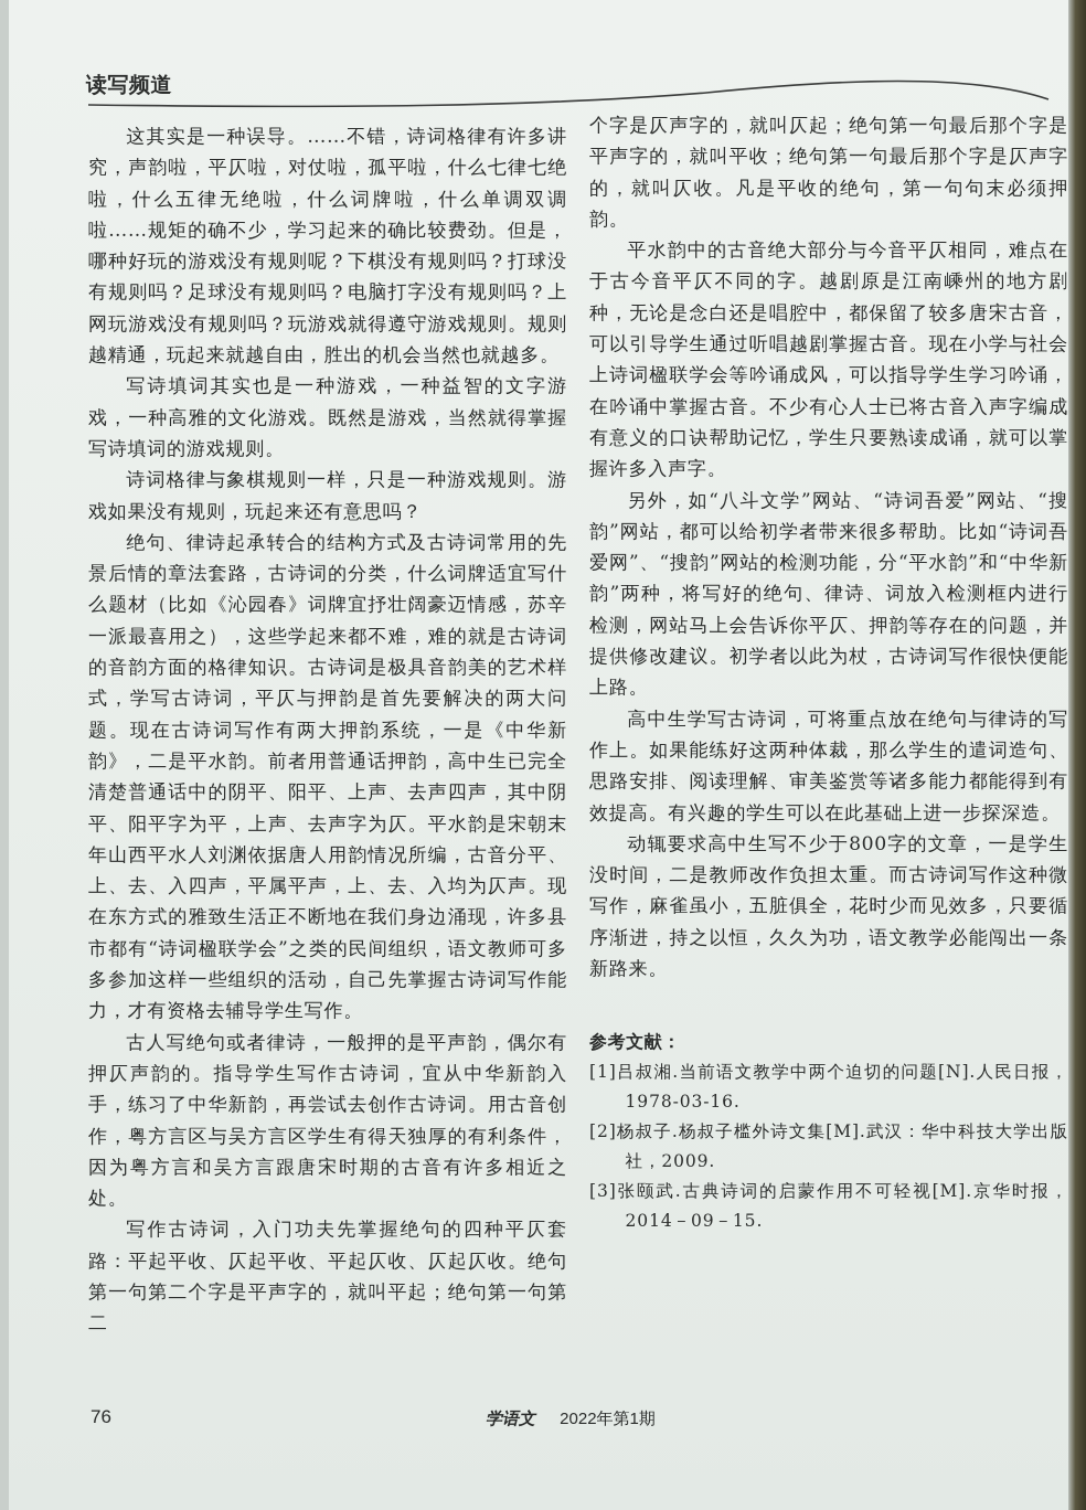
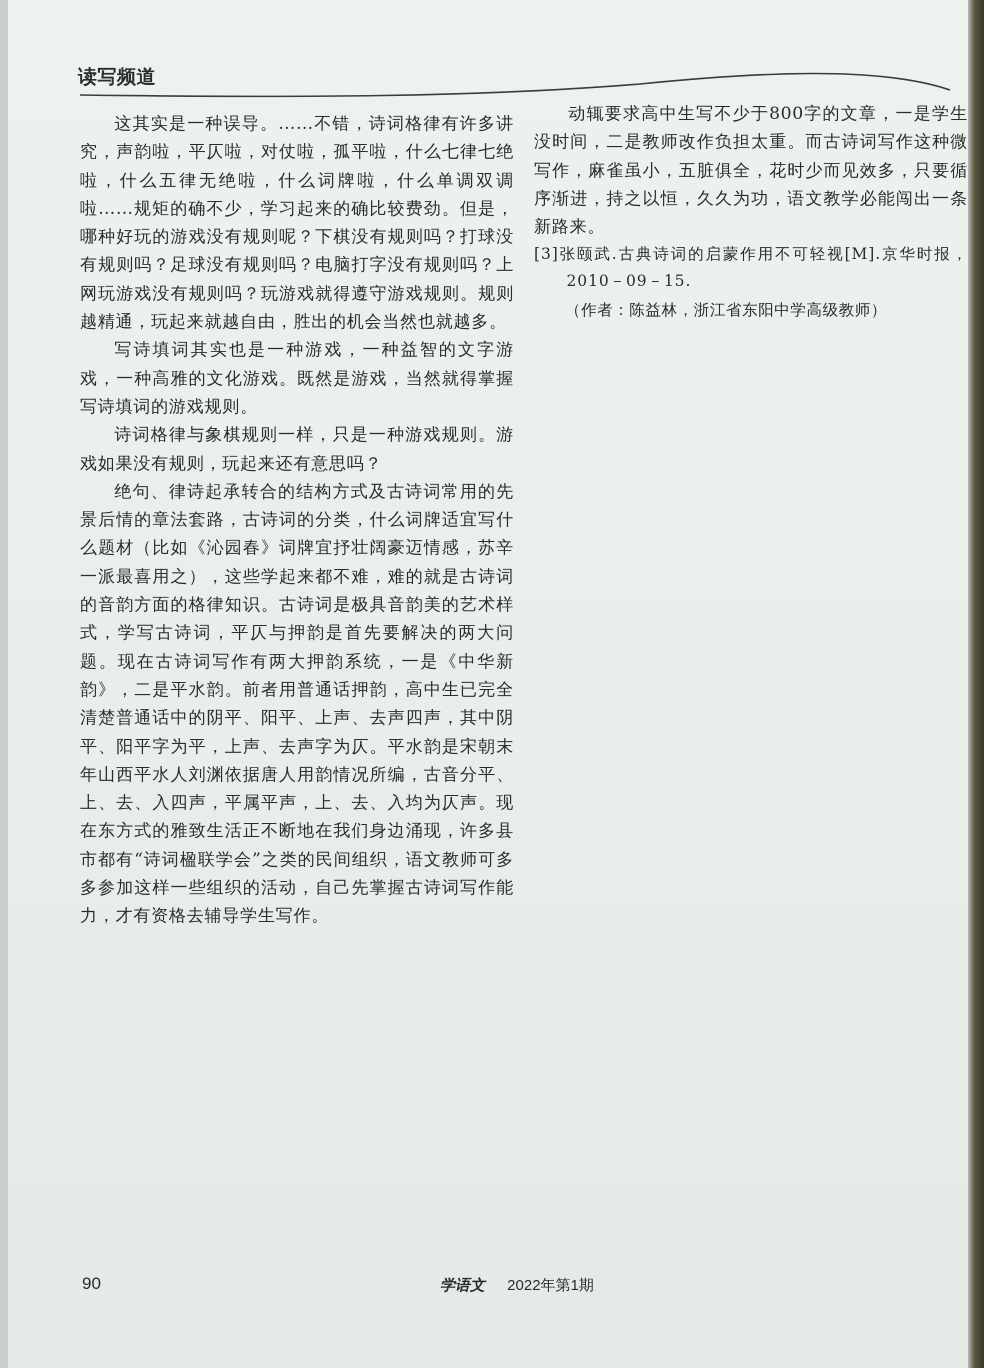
  读写频道
  这其实是一种误导。……不错，诗词格律有许多讲究，声韵啦，平仄啦，对仗啦，孤平啦，什么七律七绝啦，什么五律无绝啦，什么词牌啦，什么单调双调啦……规矩的确不少，学习起来的确比较费劲。但是，哪种好玩的游戏没有规则呢？下棋没有规则吗？打球没有规则吗？足球没有规则吗？电脑打字没有规则吗？上网玩游戏没有规则吗？玩游戏就得遵守游戏规则。规则越精通，玩起来就越自由，胜出的机会当然也就越多。
  写诗填词其实也是一种游戏，一种益智的文字游戏，一种高雅的文化游戏。既然是游戏，当然就得掌握写诗填词的游戏规则。
  诗词格律与象棋规则一样，只是一种游戏规则。游戏如果没有规则，玩起来还有意思吗？
  绝句、律诗起承转合的结构方式及古诗词常用的先景后情的章法套路，古诗词的分类，什么词牌适宜写什么题材（比如《沁园春》词牌宜抒壮阔豪迈情感，苏辛一派最喜用之），这些学起来都不难，难的就是古诗词的音韵方面的格律知识。古诗词是极具音韵美的艺术样式，学写古诗词，平仄与押韵是首先要解决的两大问题。现在古诗词写作有两大押韵系统，一是《中华新韵》，二是平水韵。前者用普通话押韵，高中生已完全清楚普通话中的阴平、阳平、上声、去声四声，其中阴平、阳平字为平，上声、去声字为仄。平水韵是宋朝末年山西平水人刘渊依据唐人用韵情况所编，古音分平、上、去、入四声，平属平声，上、去、入均为仄声。现在东方式的雅致生活正不断地在我们身边涌现，许多县市都有“诗词楹联学会”之类的民间组织，语文教师可多多参加这样一些组织的活动，自己先掌握古诗词写作能力，才有资格去辅导学生写作。
- 古人写绝句或者律诗，一般押的是平声韵，偶尔有押仄声韵的。指导学生写作古诗词，宜从中华新韵入手，练习了中华新韵，再尝试去创作古诗词。用古音创作，粤方言区与吴方言区学生有得天独厚的有利条件，因为粤方言和吴方言跟唐宋时期的古音有许多相近之处。
- 写作古诗词，入门功夫先掌握绝句的四种平仄套路：平起平收、仄起平收、平起仄收、仄起仄收。绝句第一句第二个字是平声字的，就叫平起；绝句第一句第二
- 个字是仄声字的，就叫仄起；绝句第一句最后那个字是平声字的，就叫平收；绝句第一句最后那个字是仄声字的，就叫仄收。凡是平收的绝句，第一句句末必须押韵。
- 平水韵中的古音绝大部分与今音平仄相同，难点在于古今音平仄不同的字。越剧原是江南嵊州的地方剧种，无论是念白还是唱腔中，都保留了较多唐宋古音，可以引导学生通过听唱越剧掌握古音。现在小学与社会上诗词楹联学会等吟诵成风，可以指导学生学习吟诵，在吟诵中掌握古音。不少有心人士已将古音入声字编成有意义的口诀帮助记忆，学生只要熟读成诵，就可以掌握许多入声字。
- 另外，如“八斗文学”网站、“诗词吾爱”网站、“搜韵”网站，都可以给初学者带来很多帮助。比如“诗词吾爱网”、“搜韵”网站的检测功能，分“平水韵”和“中华新韵”两种，将写好的绝句、律诗、词放入检测框内进行检测，网站马上会告诉你平仄、押韵等存在的问题，并提供修改建议。初学者以此为杖，古诗词写作很快便能上路。
- 高中生学写古诗词，可将重点放在绝句与律诗的写作上。如果能练好这两种体裁，那么学生的遣词造句、思路安排、阅读理解、审美鉴赏等诸多能力都能得到有效提高。有兴趣的学生可以在此基础上进一步探深造。
  动辄要求高中生写不少于800字的文章，一是学生没时间，二是教师改作负担太重。而古诗词写作这种微写作，麻雀虽小，五脏俱全，花时少而见效多，只要循序渐进，持之以恒，久久为功，语文教学必能闯出一条新路来。
- 参考文献：
- [1]吕叔湘.当前语文教学中两个迫切的问题[N].人民日报，1978-03-16.
- [2]杨叔子.杨叔子槛外诗文集[M].武汉：华中科技大学出版社，2009.
- [3]张颐武.古典诗词的启蒙作用不可轻视[M].京华时报，2014－09－15.
+ [3]张颐武.古典诗词的启蒙作用不可轻视[M].京华时报，2010－09－15.
+ （作者：陈益林，浙江省东阳中学高级教师）
- 76
+ 90
  学语文 2022年第1期
